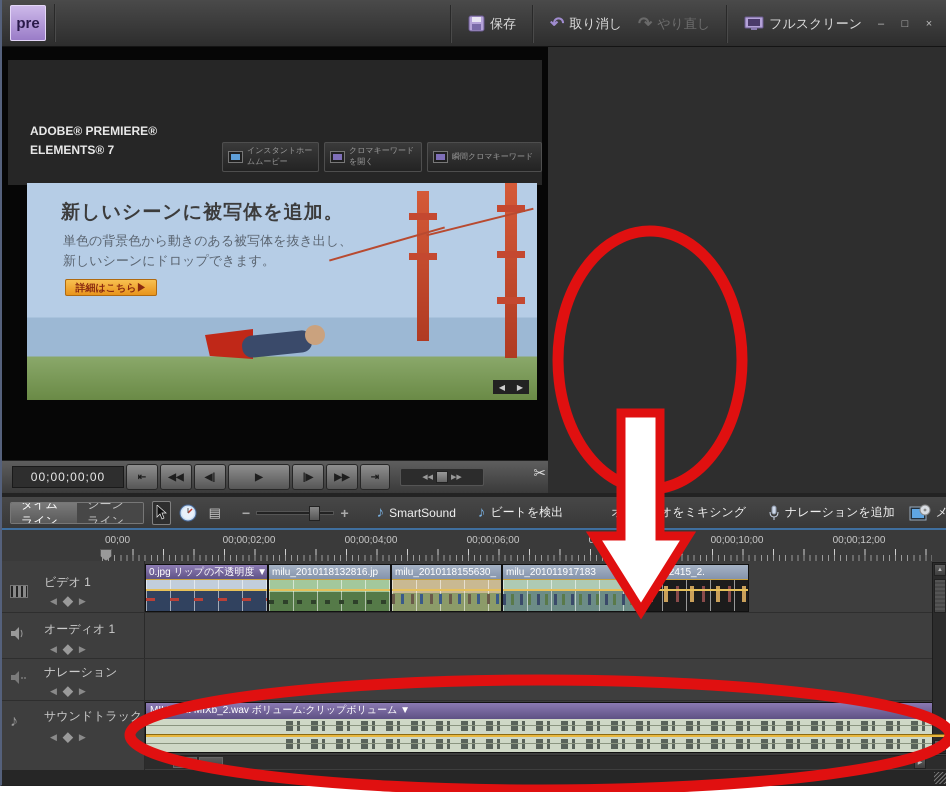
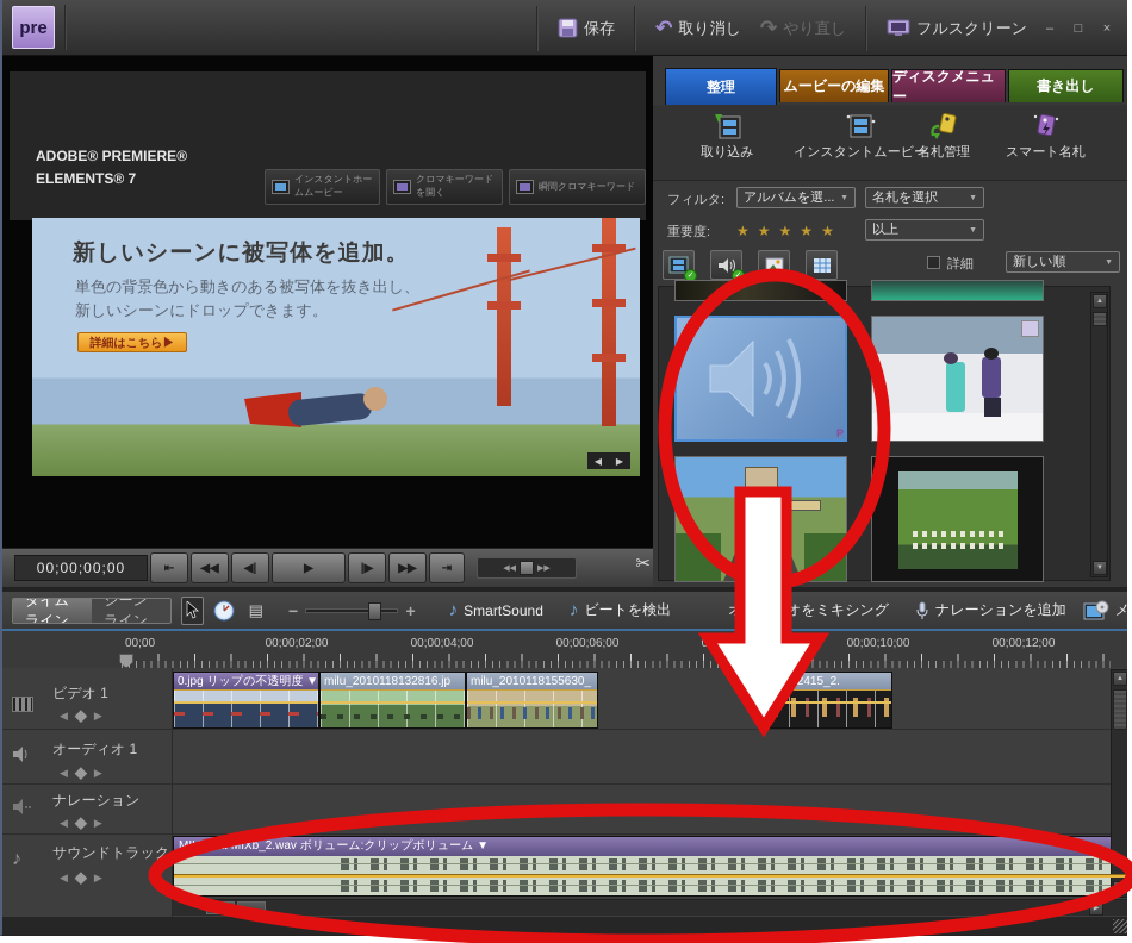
  pre
  保存
  ↶
  取り消し
  ↷
  やり直し
  フルスクリーン
  –
  □
  ×
  ADOBE® PREMIERE®
  ELEMENTS® 7
  インスタントホームムービー
  クロマキーワードを開く
  瞬間クロマキーワード
  新しいシーンに被写体を追加。
  単色の背景色から動きのある被写体を抜き出し、
  新しいシーンにドロップできます。
  詳細はこちら▶
  ◀
  ▶
  00;00;00;00
  ⇤
  ◀◀
  ◀|
  ▶
  |▶
  ▶▶
  ⇥
  ✂
+ 整理
+ ムービーの編集
+ ディスクメニュー
+ 書き出し
+ 取り込み
+ インスタントムービー
+ 名札管理
+ スマート名札
+ フィルタ:
+ アルバムを選...
+ 名札を選択
+ 重要度:
+ ★★★★★
+ 以上
+ 詳細
+ 新しい順
+ P
  タイムライン
  シーンライン
  ▤
  −
  +
  ♪
  SmartSound
  ♪
  ビートを検出
  ナレーションを追加
  メ
  00;00
  00;00;02;00
  00;00;04;00
  00;00;06;00
  00;00;10;00
  00;00;12;00
  ビデオ 1
  ◀◆▶
  オーディオ 1
  ◀◆▶
  ナレーション
  ◀◆▶
  ♪
  サウンドトラック
  ◀◆▶
  0.jpg リップの不透明度 ▼
  milu_2010118132816.jp
  milu_2010118155630_
- milu_201011917183
  MMIXb_2.wav ボリューム:クリップボリューム ▼
